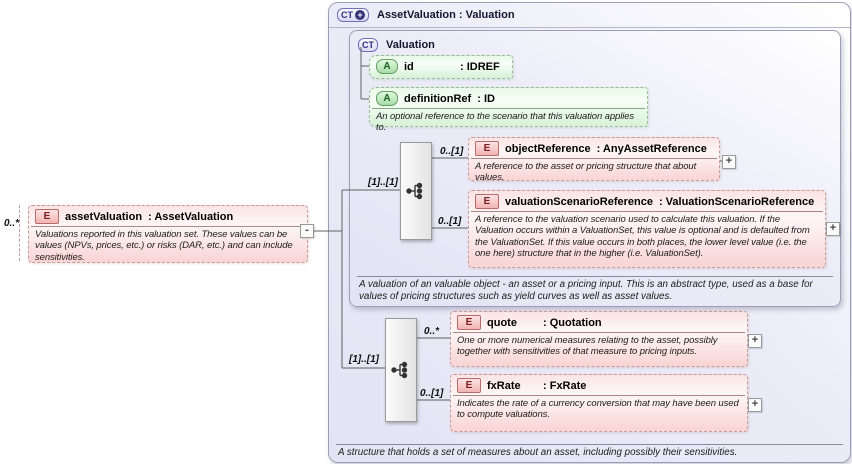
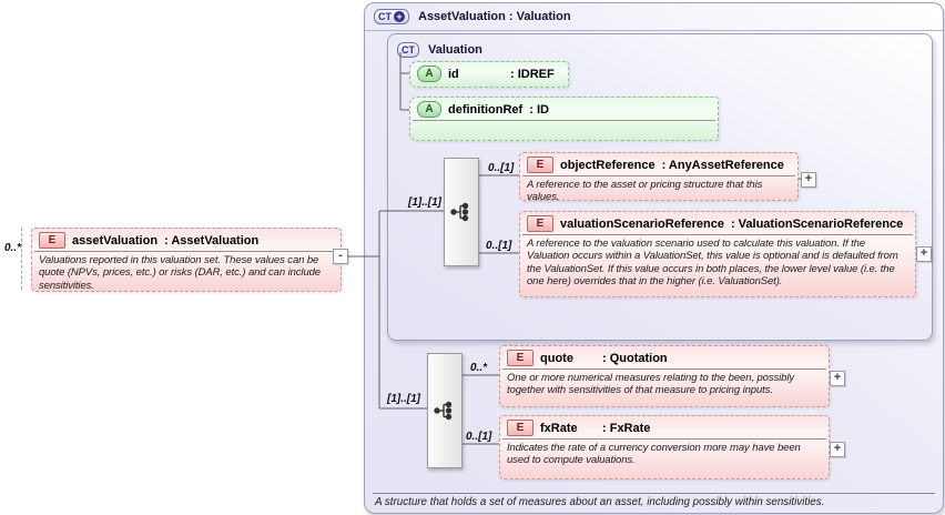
  CT
  +
  AssetValuation : Valuation
- A structure that holds a set of measures about an asset, including possibly their sensitivities.
+ A structure that holds a set of measures about an asset, including possibly within sensitivities.
  CT
  Valuation
- A valuation of an valuable object - an asset or a pricing input. This is an abstract type, used as a base for values of pricing structures such as yield curves as well as asset values.
  0..*
  E
  assetValuation
  : AssetValuation
- Valuations reported in this valuation set. These values can be values (NPVs, prices, etc.) or risks (DAR, etc.) and can include sensitivities.
+ Valuations reported in this valuation set. These values can be quote (NPVs, prices, etc.) or risks (DAR, etc.) and can include sensitivities.
  -
  A
  id
  : IDREF
  A
  definitionRef
  : ID
- An optional reference to the scenario that this valuation applies to.
  [1]..[1]
  0..[1]
  E
  objectReference
  : AnyAssetReference
- A reference to the asset or pricing structure that about values.
+ A reference to the asset or pricing structure that this values.
  +
  0..[1]
  E
  valuationScenarioReference
  : ValuationScenarioReference
- A reference to the valuation scenario used to calculate this valuation. If the Valuation occurs within a ValuationSet, this value is optional and is defaulted from the ValuationSet. If this value occurs in both places, the lower level value (i.e. the one here) structure that in the higher (i.e. ValuationSet).
+ A reference to the valuation scenario used to calculate this valuation. If the Valuation occurs within a ValuationSet, this value is optional and is defaulted from the ValuationSet. If this value occurs in both places, the lower level value (i.e. the one here) overrides that in the higher (i.e. ValuationSet).
  +
  [1]..[1]
  0..*
  E
  quote
  : Quotation
- One or more numerical measures relating to the asset, possibly together with sensitivities of that measure to pricing inputs.
+ One or more numerical measures relating to the been, possibly together with sensitivities of that measure to pricing inputs.
  +
  0..[1]
  E
  fxRate
  : FxRate
- Indicates the rate of a currency conversion that may have been used to compute valuations.
+ Indicates the rate of a currency conversion more may have been used to compute valuations.
  +
